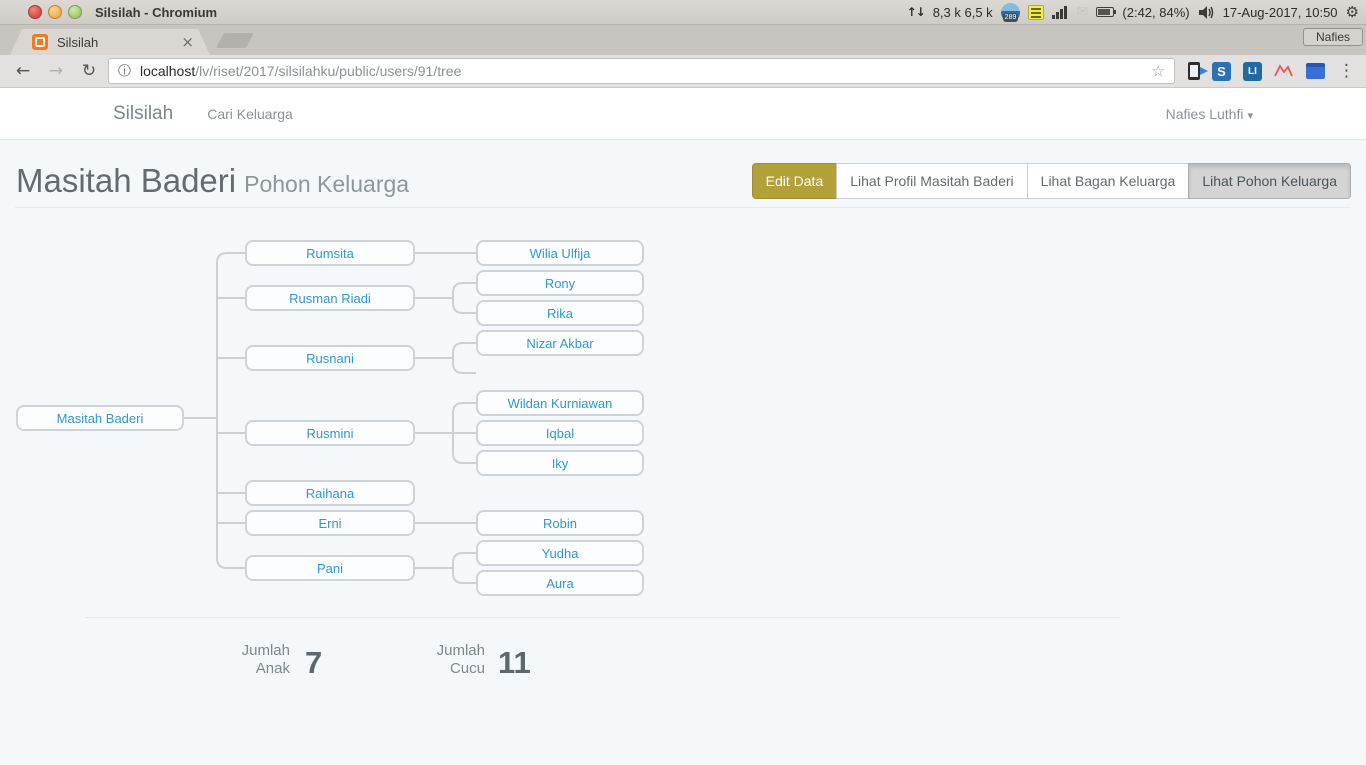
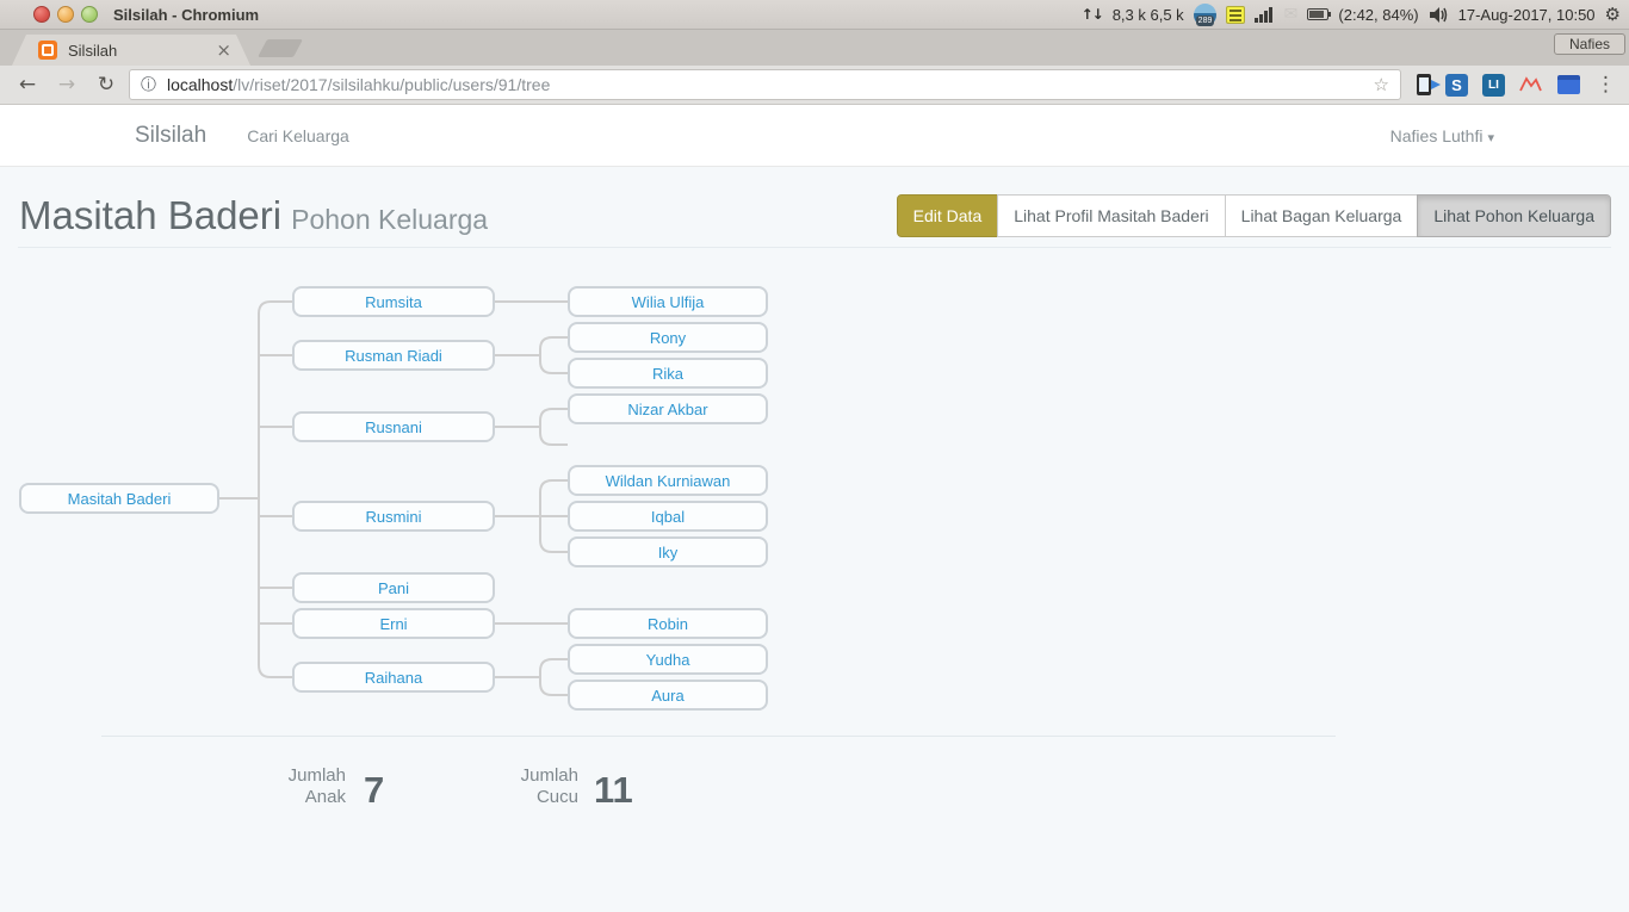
  Silsilah - Chromium
  ↑↓
  8,3 k 6,5 k
  (2:42, 84%)
  17-Aug-2017, 10:50
  ⚙
  Silsilah
  ×
  Nafies
  ←
  →
  ↻
  ⓘ
  localhost
  /lv/riset/2017/silsilahku/public/users/91/tree
  ☆
  S
  LI
  ⋮
  Silsilah
  Cari Keluarga
  Nafies Luthfi ▾
  Masitah Baderi Pohon Keluarga
  Edit Data
  Lihat Profil Masitah Baderi
  Lihat Bagan Keluarga
  Lihat Pohon Keluarga
  Masitah Baderi
  Rumsita
  Rusman Riadi
  Rusnani
  Rusmini
- Raihana
+ Pani
  Erni
- Pani
+ Raihana
  Wilia Ulfija
  Rony
  Rika
  Nizar Akbar
  Wildan Kurniawan
  Iqbal
  Iky
  Robin
  Yudha
  Aura
  Jumlah
  Anak
  7
  Jumlah
  Cucu
  11
